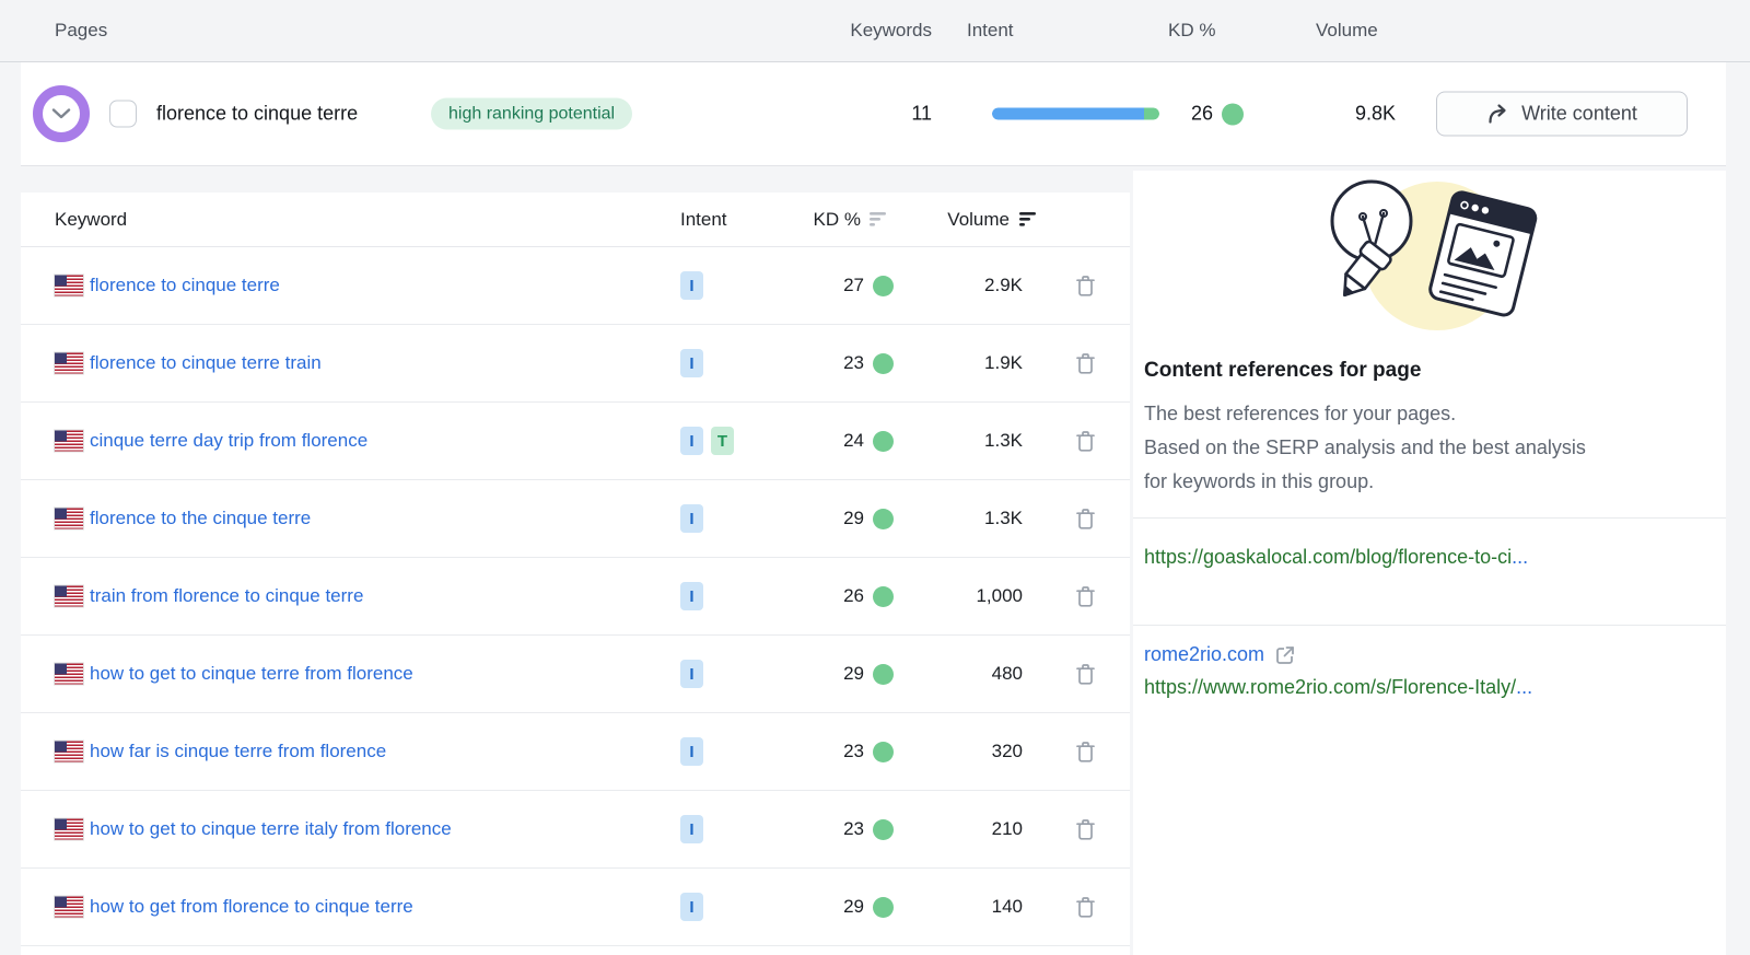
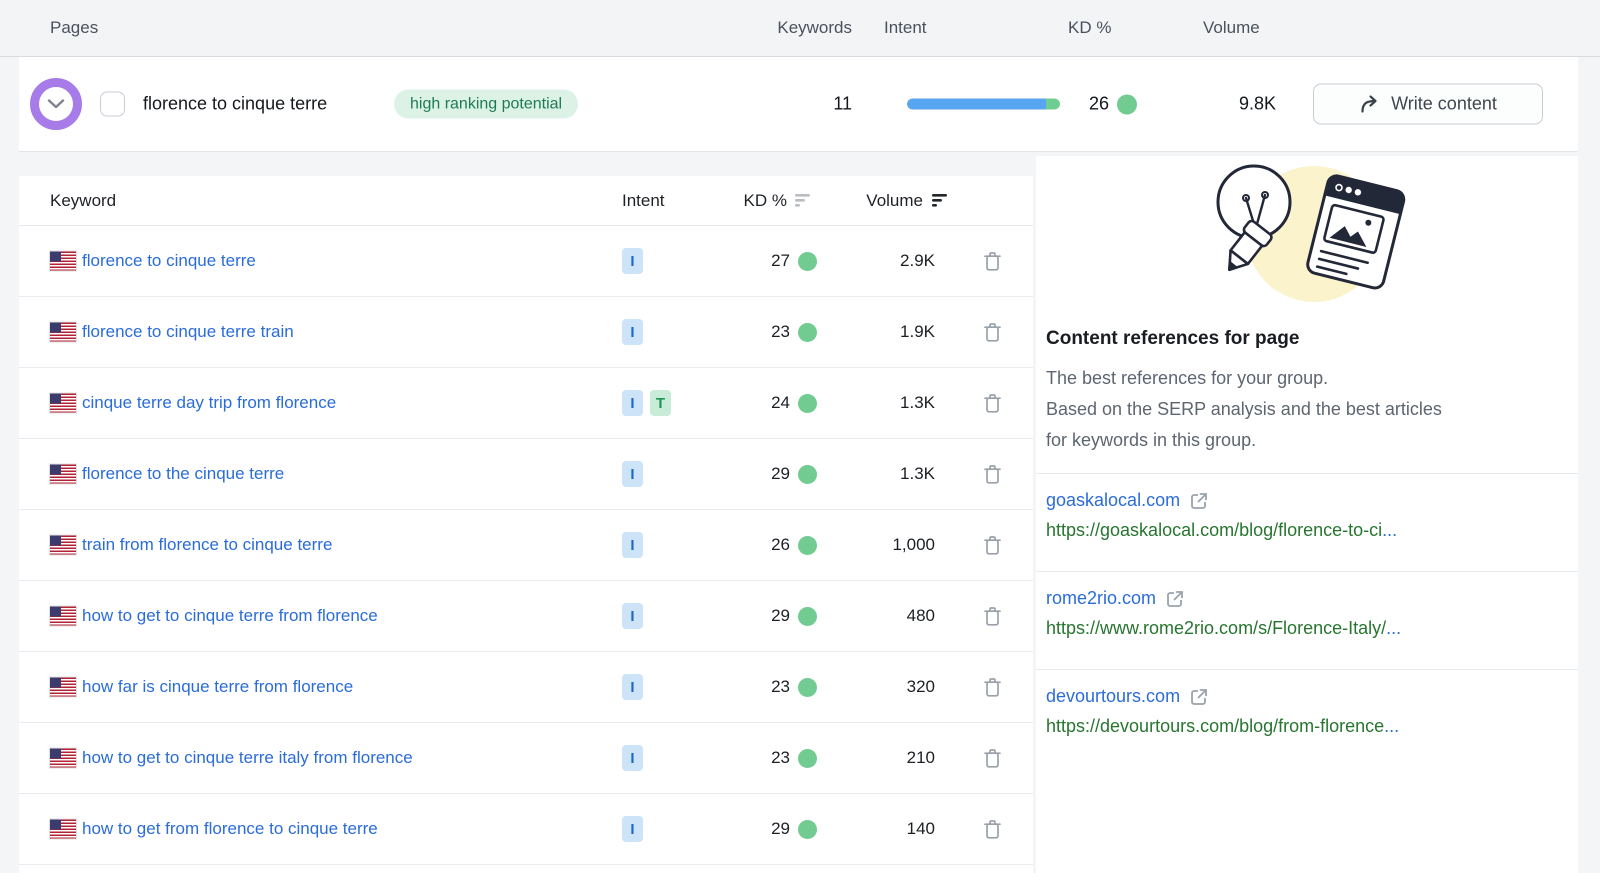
  Pages
  Keywords
  Intent
  KD %
  Volume
  florence to cinque terre
  high ranking potential
  11
  26
  9.8K
  Write content
  Keyword
  Intent
  KD %
  Volume
  florence to cinque terre
  I
  27
  2.9K
  florence to cinque terre train
  I
  23
  1.9K
  cinque terre day trip from florence
  I
  T
  24
  1.3K
  florence to the cinque terre
  I
  29
  1.3K
  train from florence to cinque terre
  I
  26
  1,000
  how to get to cinque terre from florence
  I
  29
  480
  how far is cinque terre from florence
  I
  23
  320
  how to get to cinque terre italy from florence
  I
  23
  210
  how to get from florence to cinque terre
  I
  29
  140
  Content references for page
- The best references for your pages.
+ The best references for your group.
- Based on the SERP analysis and the best analysis for keywords in this group.
+ Based on the SERP analysis and the best articles for keywords in this group.
+ goaskalocal.com
  https://goaskalocal.com/blog/florence-to-ci...
  rome2rio.com
  https://www.rome2rio.com/s/Florence-Italy/...
+ devourtours.com
+ https://devourtours.com/blog/from-florence...
